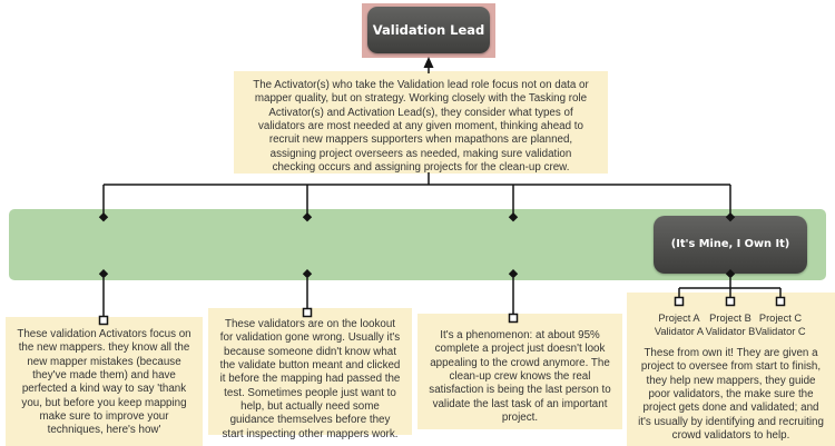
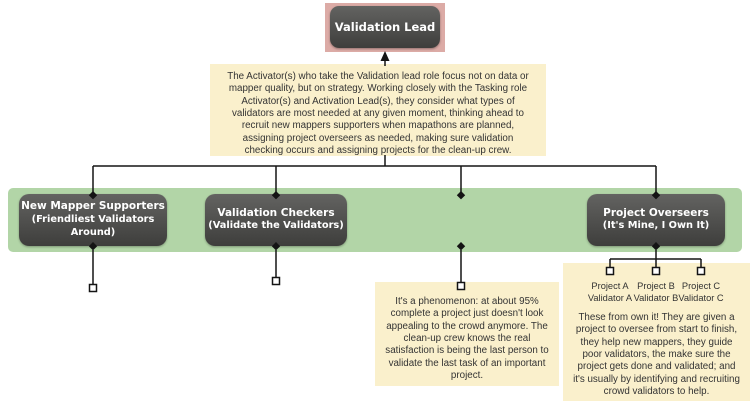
  Validation Lead
  The Activator(s) who take the Validation lead role focus not on data or mapper quality, but on strategy. Working closely with the Tasking role Activator(s) and Activation Lead(s), they consider what types of validators are most needed at any given moment, thinking ahead to recruit new mappers supporters when mapathons are planned, assigning project overseers as needed, making sure validation checking occurs and assigning projects for the clean-up crew.
+ New Mapper Supporters
+ (Friendliest Validators Around)
+ Validation Checkers
+ (Validate the Validators)
+ Project Overseers
  (It's Mine, I Own It)
- These validation Activators focus on the new mappers. they know all the new mapper mistakes (because they've made them) and have perfected a kind way to say 'thank you, but before you keep mapping make sure to improve your techniques, here's how'
- These validators are on the lookout for validation gone wrong. Usually it's because someone didn't know what the validate button meant and clicked it before the mapping had passed the test. Sometimes people just want to help, but actually need some guidance themselves before they start inspecting other mappers work.
  It's a phenomenon: at about 95% complete a project just doesn't look appealing to the crowd anymore. The clean-up crew knows the real satisfaction is being the last person to validate the last task of an important project.
  These from own it! They are given a project to oversee from start to finish, they help new mappers, they guide poor validators, the make sure the project gets done and validated; and it's usually by identifying and recruiting crowd validators to help.
  Project A
  Validator A
  Project B
  Validator B
  Project C
  Validator C
